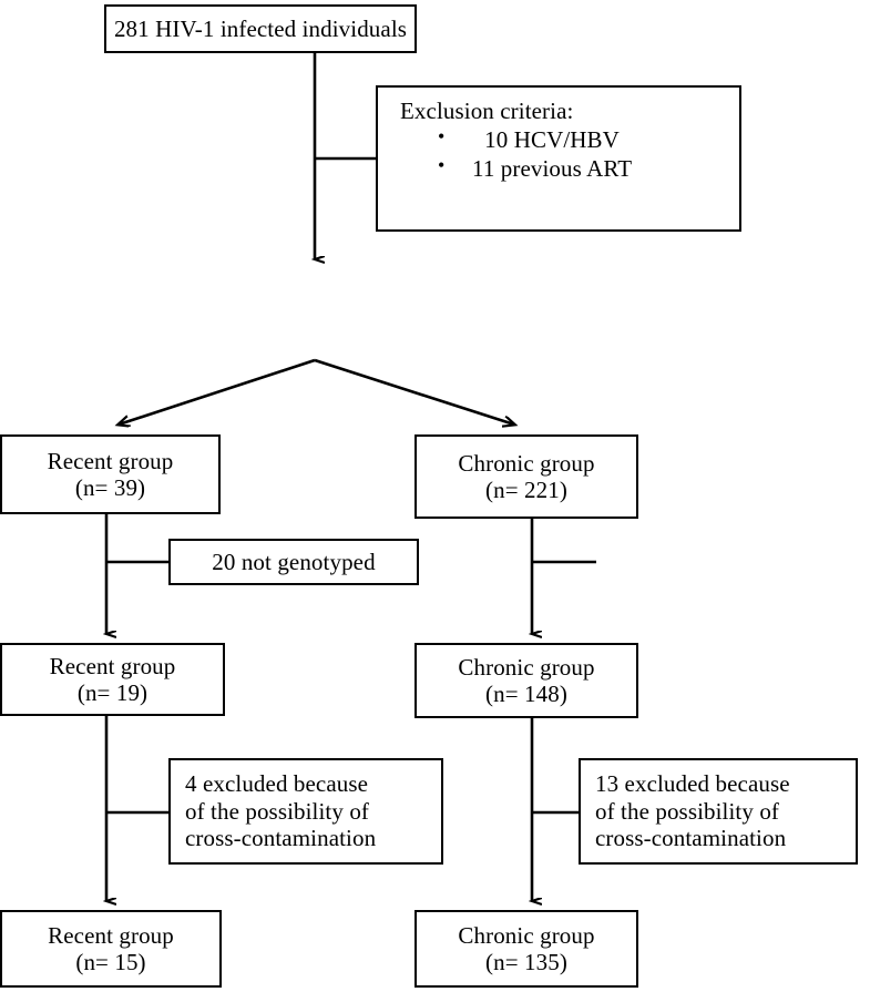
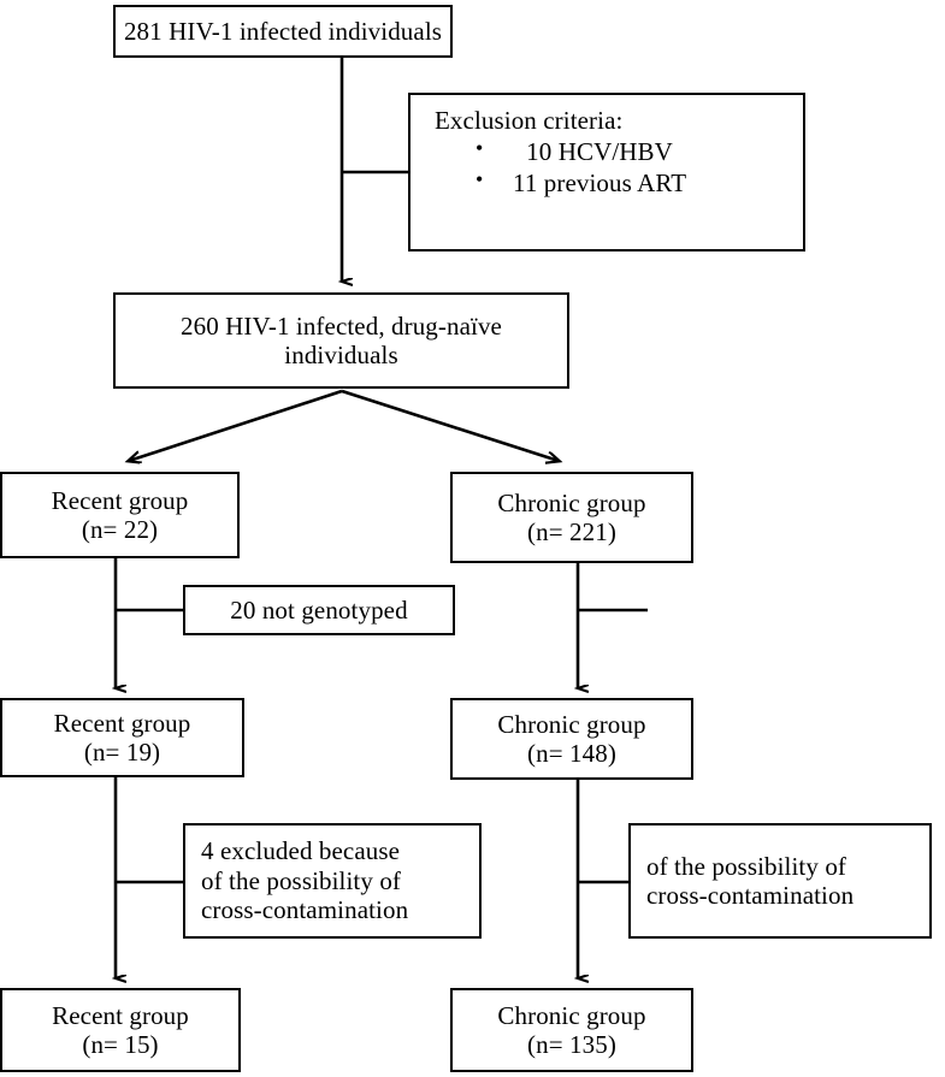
  281 HIV-1 infected individuals
  Exclusion criteria:
  •
  10 HCV/HBV
  •
  11 previous ART
+ 260 HIV-1 infected, drug-naïve
+ individuals
  Recent group
- (n= 39)
+ (n= 22)
  Chronic group
  (n= 221)
  20 not genotyped
  Recent group
  (n= 19)
  Chronic group
  (n= 148)
  4 excluded because
  of the possibility of
  cross-contamination
- 13 excluded because
  of the possibility of
  cross-contamination
  Recent group
  (n= 15)
  Chronic group
  (n= 135)
